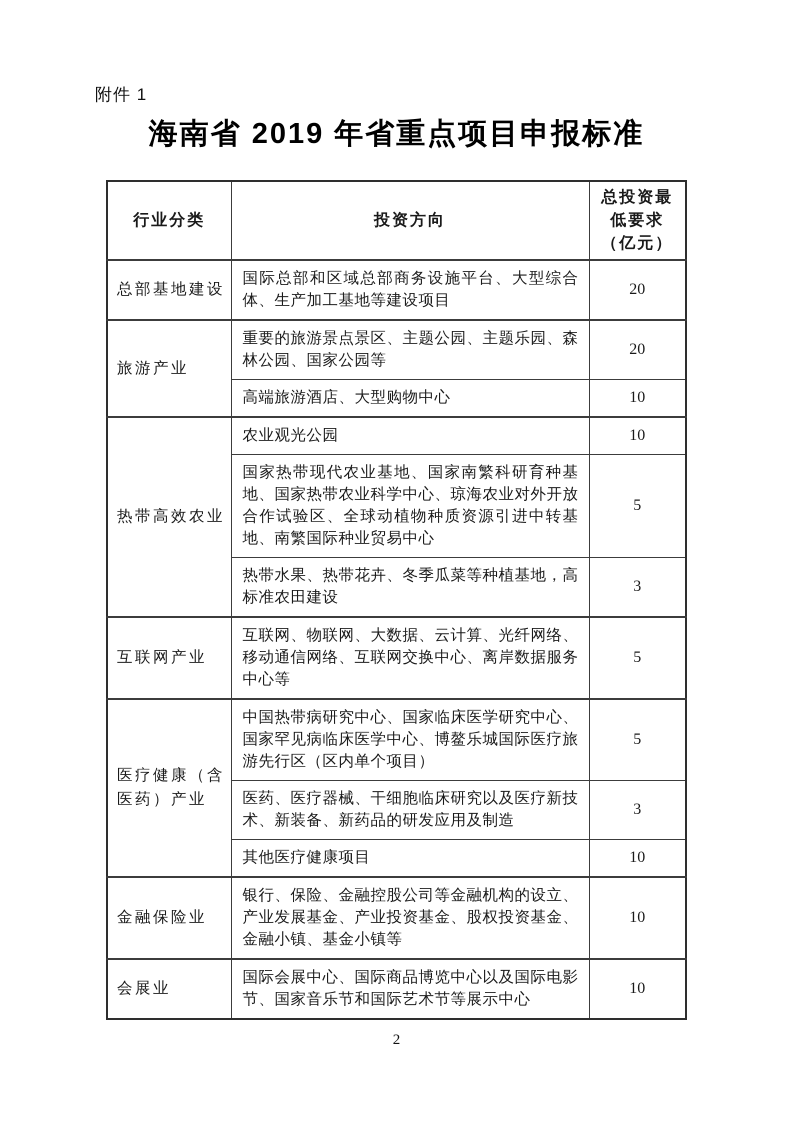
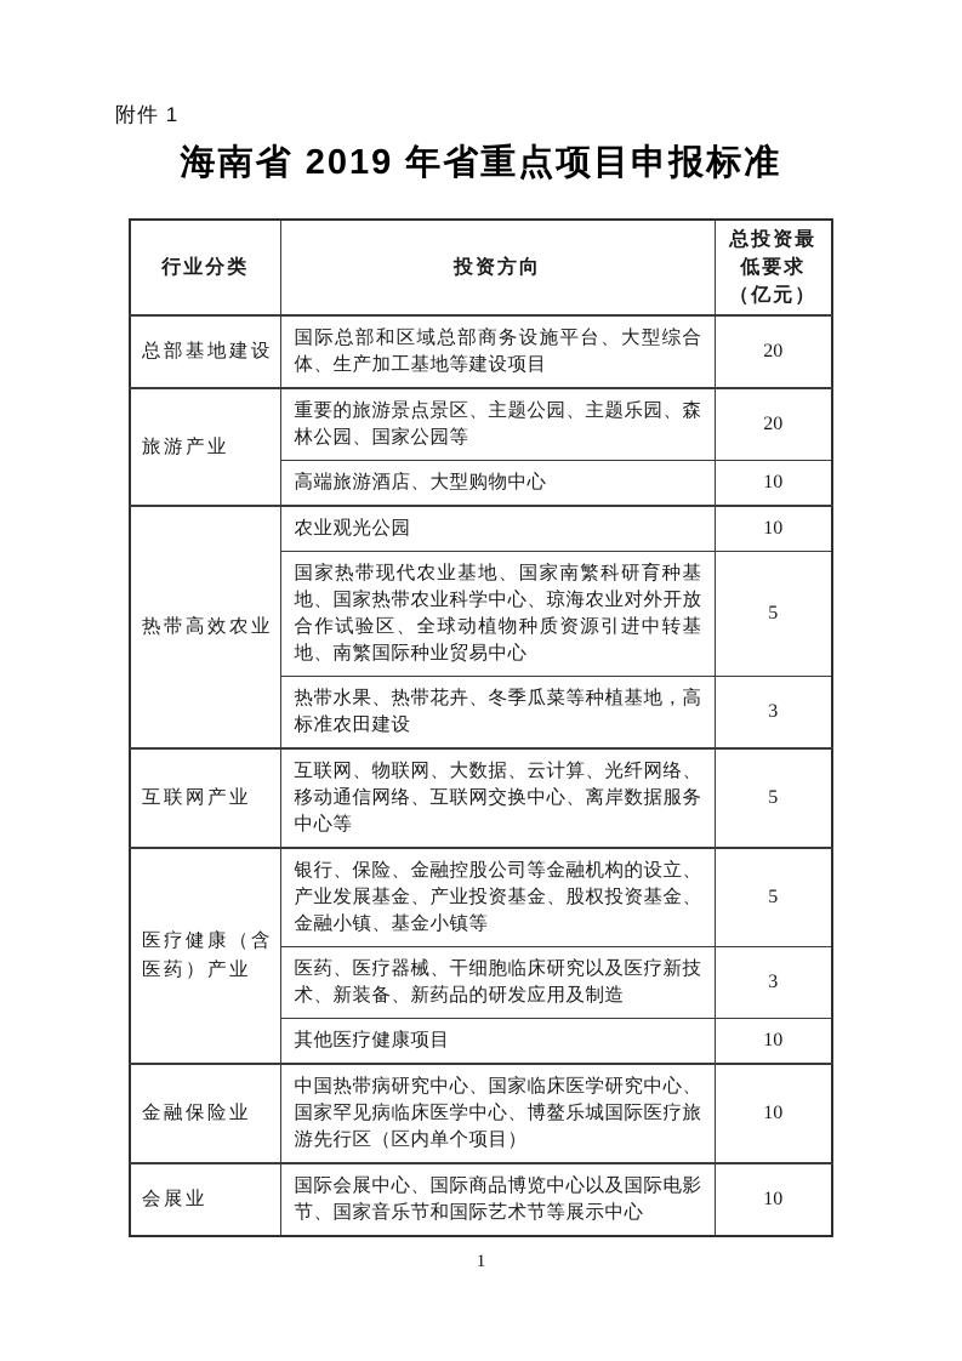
  附件 1
  海南省 2019 年省重点项目申报标准
  行业分类	投资方向	总投资最 低要求 （亿元）
  总部基地建设	国际总部和区域总部商务设施平台、大型综合体、生产加工基地等建设项目	20
  旅游产业	重要的旅游景点景区、主题公园、主题乐园、森林公园、国家公园等	20
  高端旅游酒店、大型购物中心	10
  热带高效农业	农业观光公园	10
  国家热带现代农业基地、国家南繁科研育种基地、国家热带农业科学中心、琼海农业对外开放合作试验区、全球动植物种质资源引进中转基地、南繁国际种业贸易中心	5
  热带水果、热带花卉、冬季瓜菜等种植基地，高标准农田建设	3
  互联网产业	互联网、物联网、大数据、云计算、光纤网络、移动通信网络、互联网交换中心、离岸数据服务中心等	5
- 医疗健康（含医药）产业	中国热带病研究中心、国家临床医学研究中心、国家罕见病临床医学中心、博鳌乐城国际医疗旅游先行区（区内单个项目）	5
+ 医疗健康（含医药）产业	银行、保险、金融控股公司等金融机构的设立、产业发展基金、产业投资基金、股权投资基金、金融小镇、基金小镇等	5
  医药、医疗器械、干细胞临床研究以及医疗新技术、新装备、新药品的研发应用及制造	3
  其他医疗健康项目	10
- 金融保险业	银行、保险、金融控股公司等金融机构的设立、产业发展基金、产业投资基金、股权投资基金、金融小镇、基金小镇等	10
+ 金融保险业	中国热带病研究中心、国家临床医学研究中心、国家罕见病临床医学中心、博鳌乐城国际医疗旅游先行区（区内单个项目）	10
  会展业	国际会展中心、国际商品博览中心以及国际电影节、国家音乐节和国际艺术节等展示中心	10
- 2
+ 1
